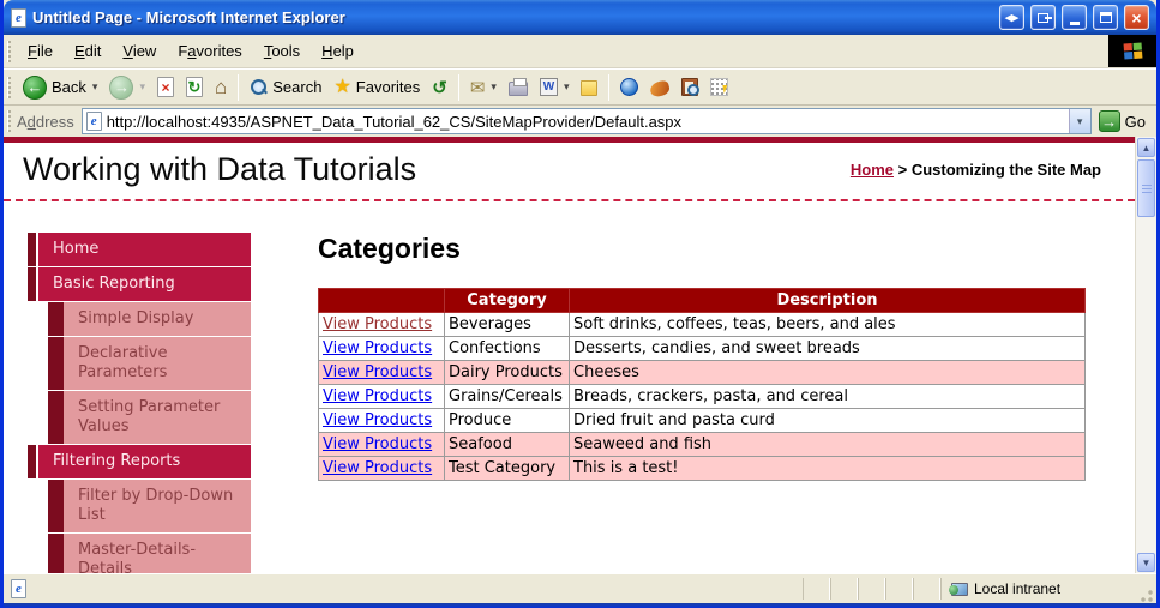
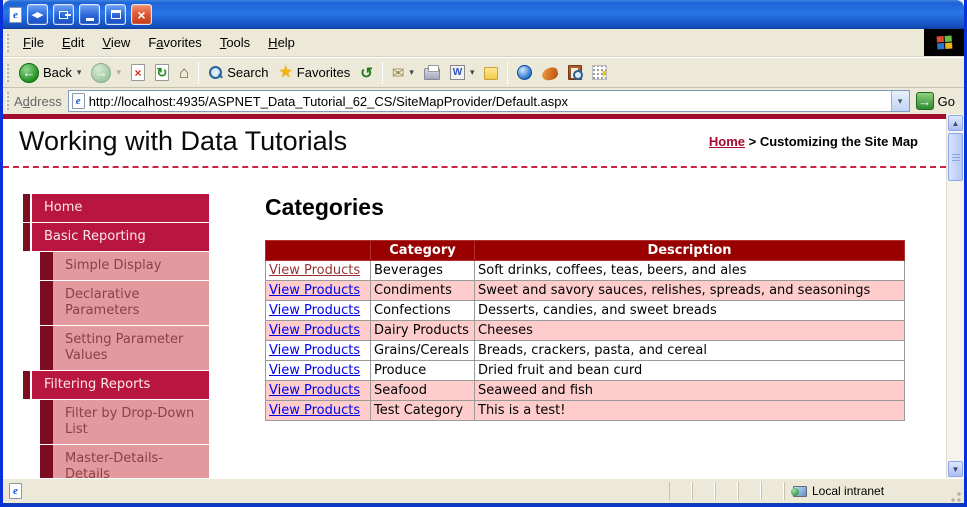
  e
- Untitled Page - Microsoft Internet Explorer
  ◂▸
  ×
  File
  Edit
  View
  Favorites
  Tools
  Help
  ←
  Back
  ▾
  →
  ▾
  ×
  ↻
  ⌂
  Search
  ★
  Favorites
  ↺
  ✉
  ▾
  W
  ▾
  Address
  e
  http://localhost:4935/ASPNET_Data_Tutorial_62_CS/SiteMapProvider/Default.aspx
  ▾
  →
  Go
  Working with Data Tutorials
  Home > Customizing the Site Map
  Home
  Basic Reporting
  Simple Display
  Declarative Parameters
  Setting Parameter Values
  Filtering Reports
  Filter by Drop-Down List
  Master-Details-Details
  Categories
  	Category	Description
  View Products	Beverages	Soft drinks, coffees, teas, beers, and ales
+ View Products	Condiments	Sweet and savory sauces, relishes, spreads, and seasonings
  View Products	Confections	Desserts, candies, and sweet breads
  View Products	Dairy Products	Cheeses
  View Products	Grains/Cereals	Breads, crackers, pasta, and cereal
- View Products	Produce	Dried fruit and pasta curd
+ View Products	Produce	Dried fruit and bean curd
  View Products	Seafood	Seaweed and fish
  View Products	Test Category	This is a test!
  ▲
  ▼
  e
  Local intranet
